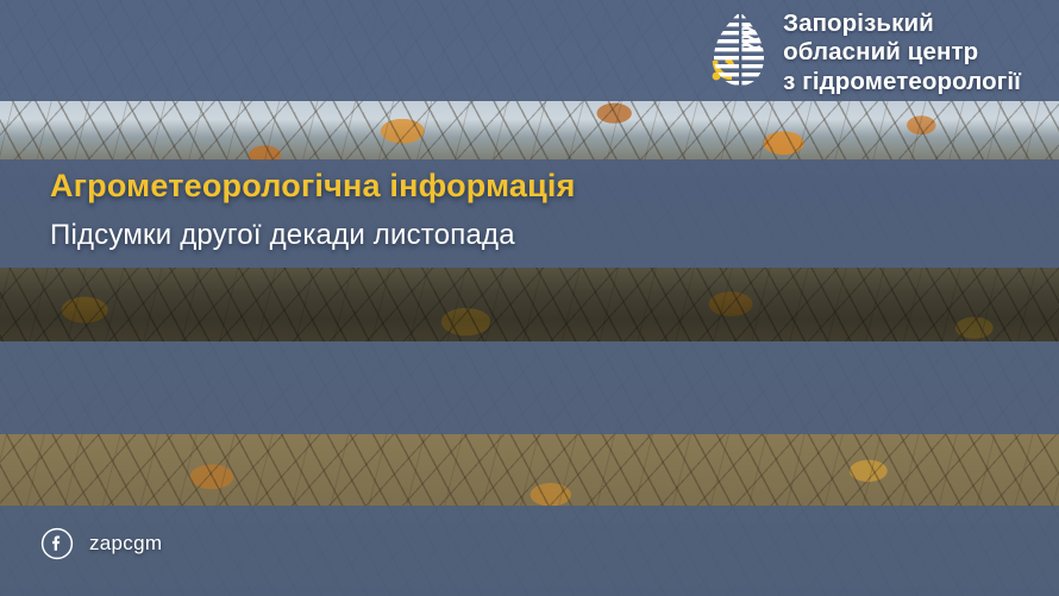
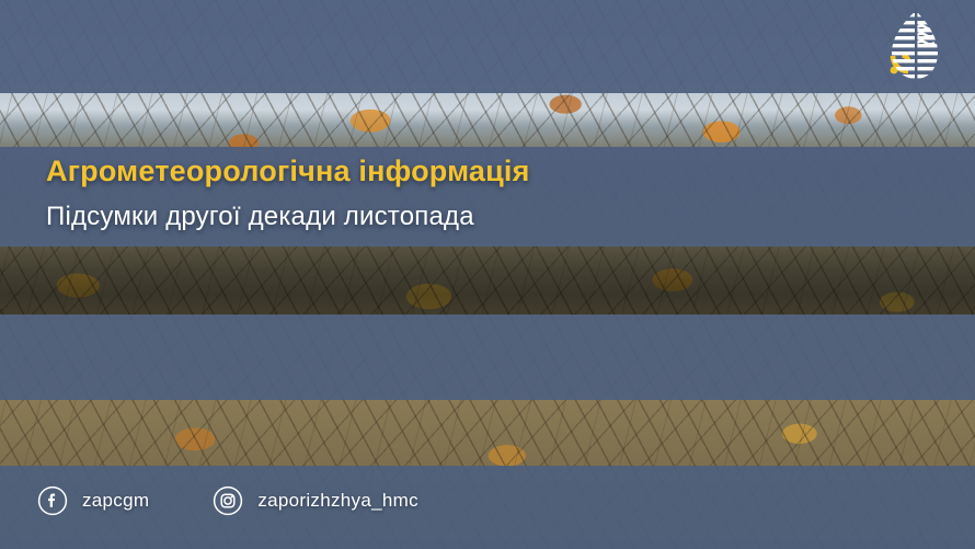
- Запорізький
- обласний центр
- з гідрометеорології
  Агрометеорологічна інформація
  Підсумки другої декади листопада
  zapcgm
+ zaporizhzhya_hmc
